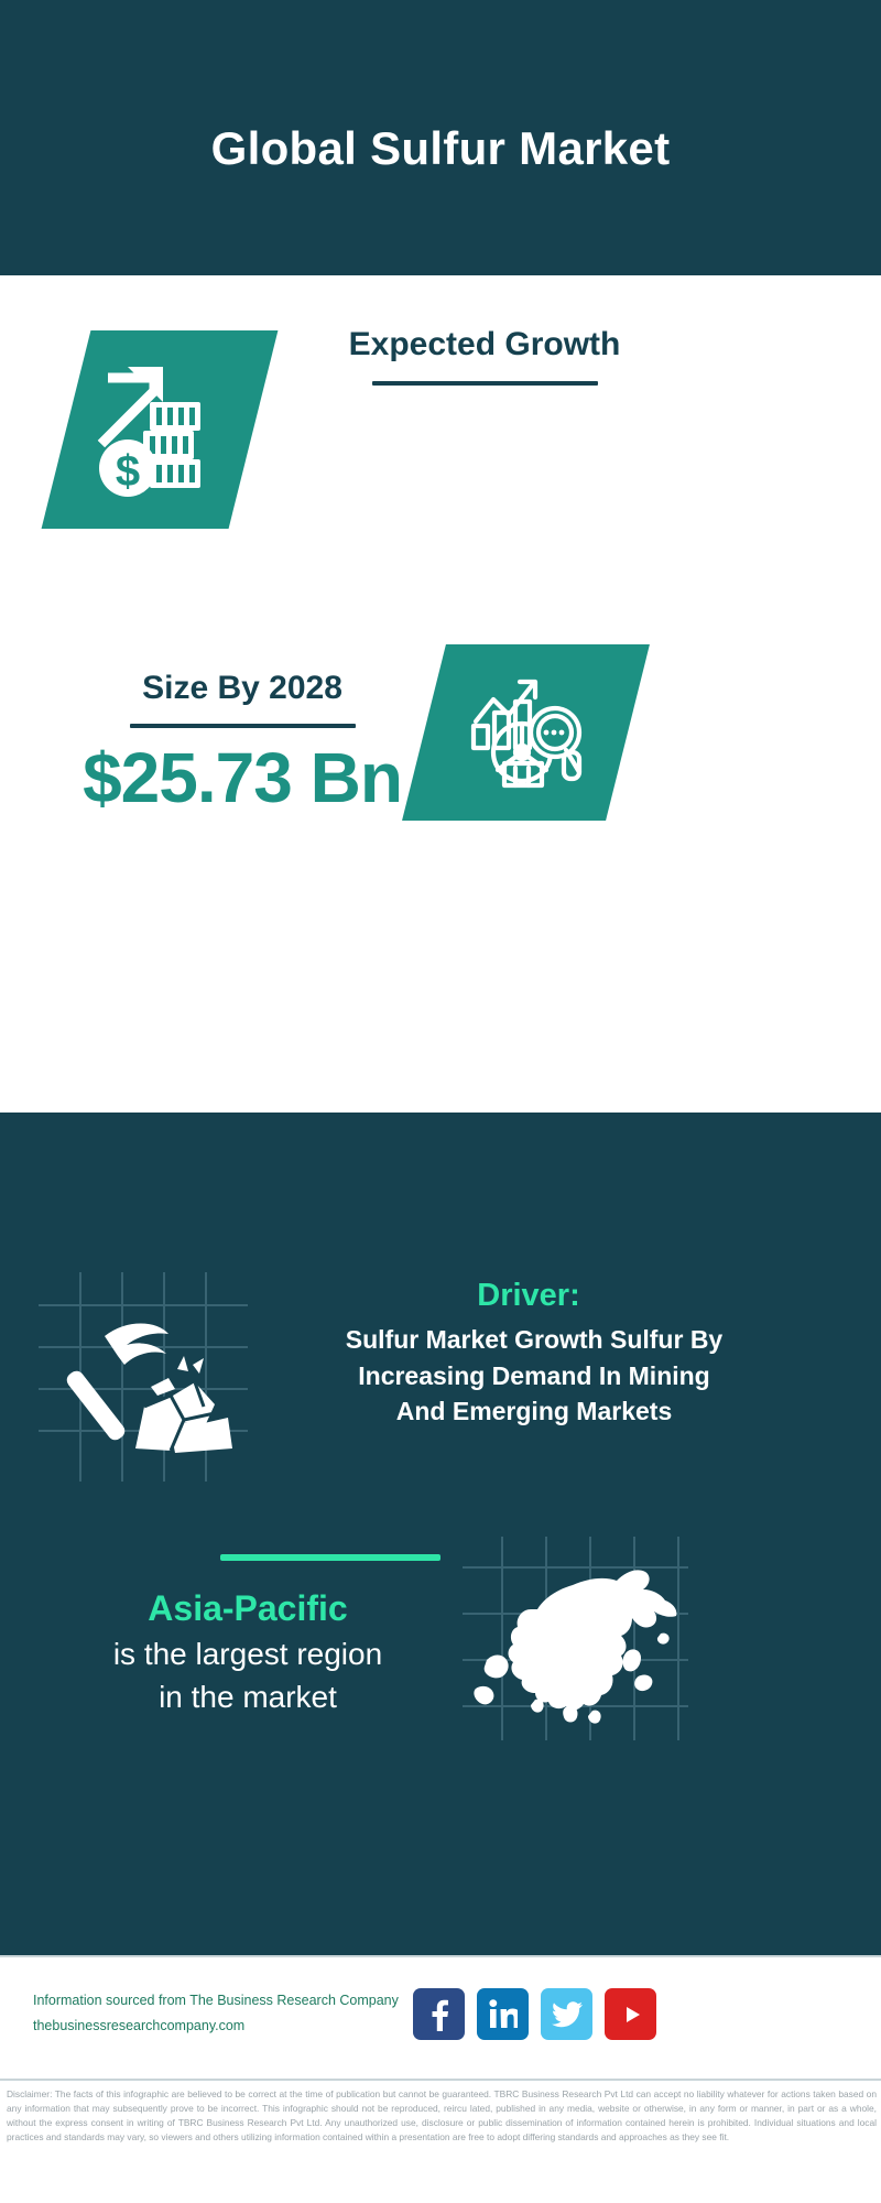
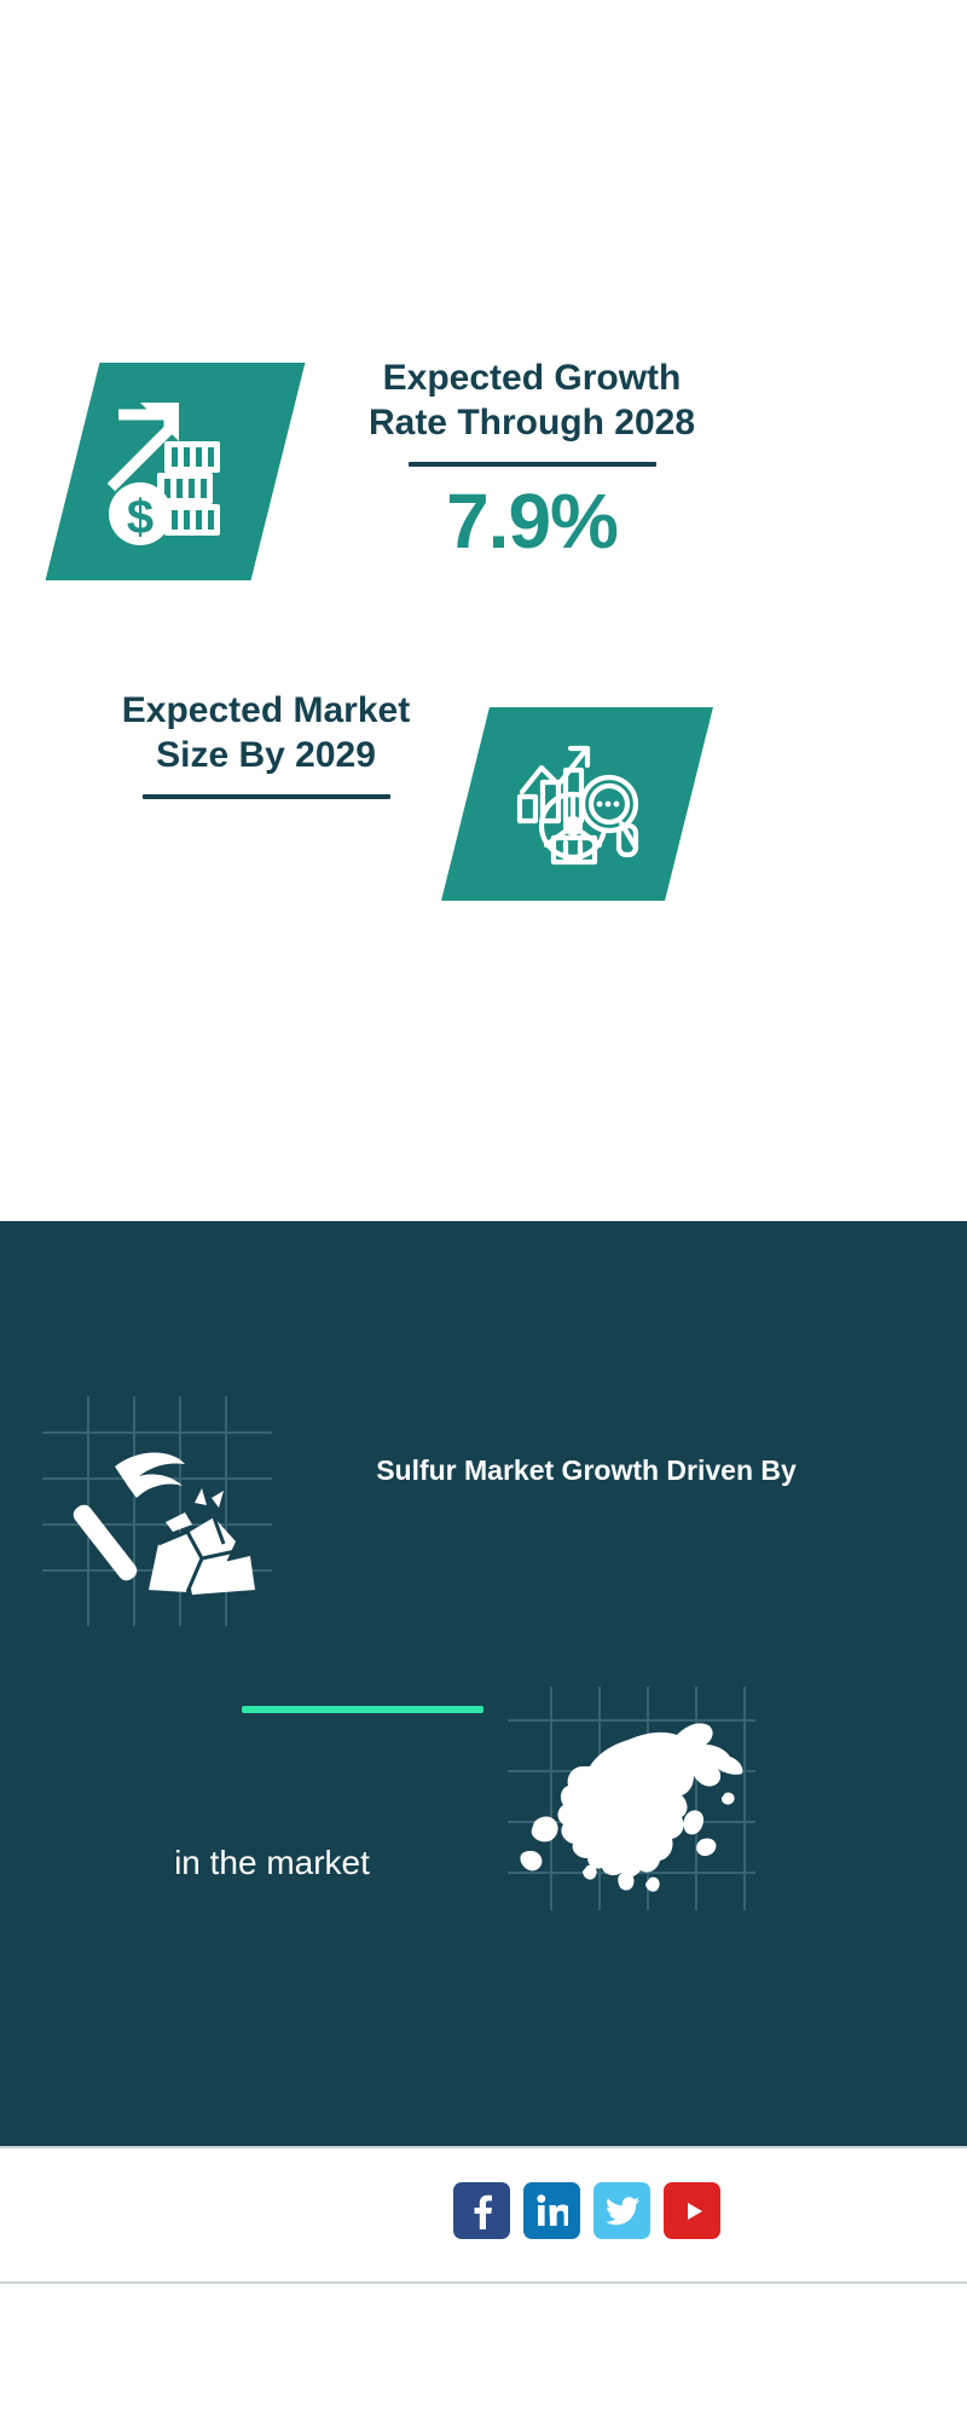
- Global Sulfur Market
  Expected Growth
+ Rate Through 2028
+ 7.9%
+ Expected Market
- Size By 2028
+ Size By 2029
- $25.73 Bn
- Driver:
- Sulfur Market Growth Sulfur By
+ Sulfur Market Growth Driven By
- Increasing Demand In Mining
- And Emerging Markets
- Asia-Pacific
- is the largest region
  in the market
- Information sourced from The Business Research Company
- thebusinessresearchcompany.com
- Disclaimer: The facts of this infographic are believed to be correct at the time of publication but cannot be guaranteed. TBRC Business Research Pvt Ltd can accept no liability whatever for actions taken based on any information that may subsequently prove to be incorrect. This infographic should not be reproduced, reircu lated, published in any media, website or otherwise, in any form or manner, in part or as a whole, without the express consent in writing of TBRC Business Research Pvt Ltd. Any unauthorized use, disclosure or public dissemination of information contained herein is prohibited. Individual situations and local practices and standards may vary, so viewers and others utilizing information contained within a presentation are free to adopt differing standards and approaches as they see fit.
